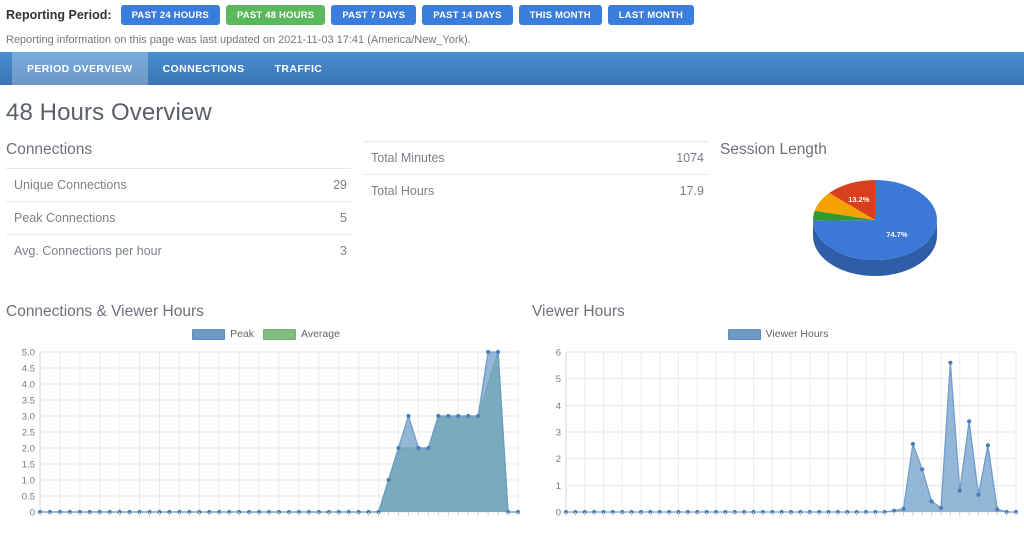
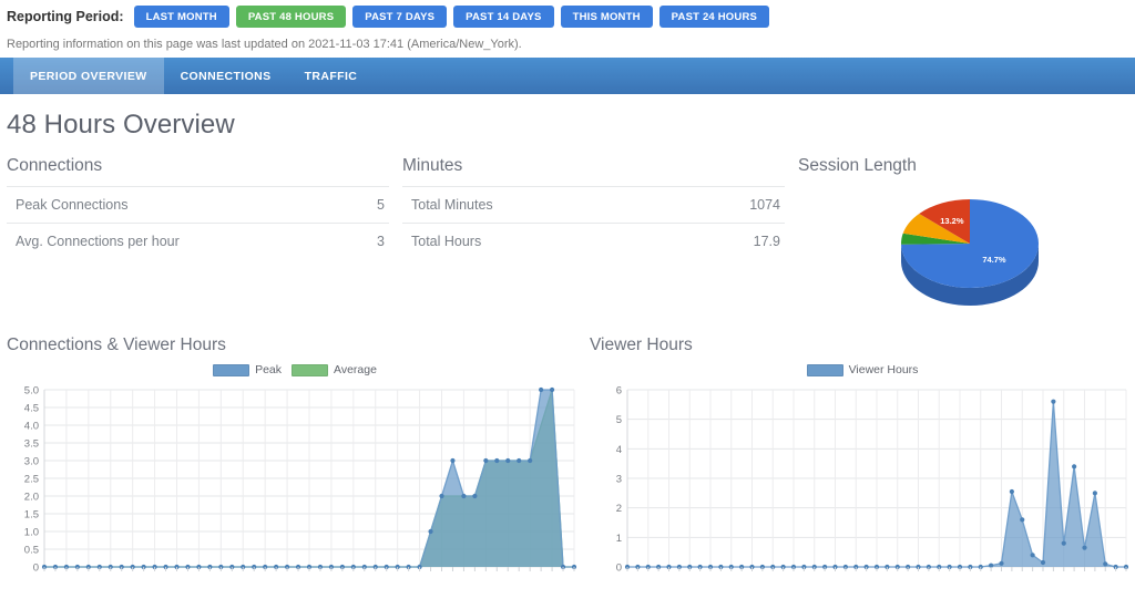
  Reporting Period:
- PAST 24 HOURS
+ LAST MONTH
  PAST 48 HOURS
  PAST 7 DAYS
  PAST 14 DAYS
  THIS MONTH
- LAST MONTH
+ PAST 24 HOURS
  Reporting information on this page was last updated on 2021-11-03 17:41 (America/New_York).
  PERIOD OVERVIEW
  CONNECTIONS
  TRAFFIC
  48 Hours Overview
  Connections
- Unique Connections
- 29
  Peak Connections
  5
  Avg. Connections per hour
  3
+ Minutes
  Total Minutes
  1074
  Total Hours
  17.9
  Session Length
  74.7%
  13.2%
  Connections & Viewer Hours
  Peak
  Average
  0
  0.5
  1.0
  1.5
  2.0
  2.5
  3.0
  3.5
  4.0
  4.5
  5.0
  Viewer Hours
  Viewer Hours
  0
  1
  2
  3
  4
  5
  6
